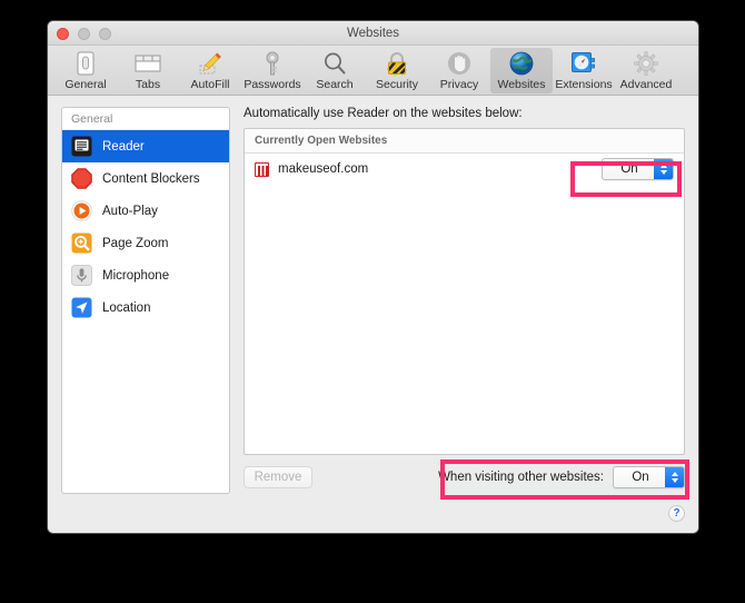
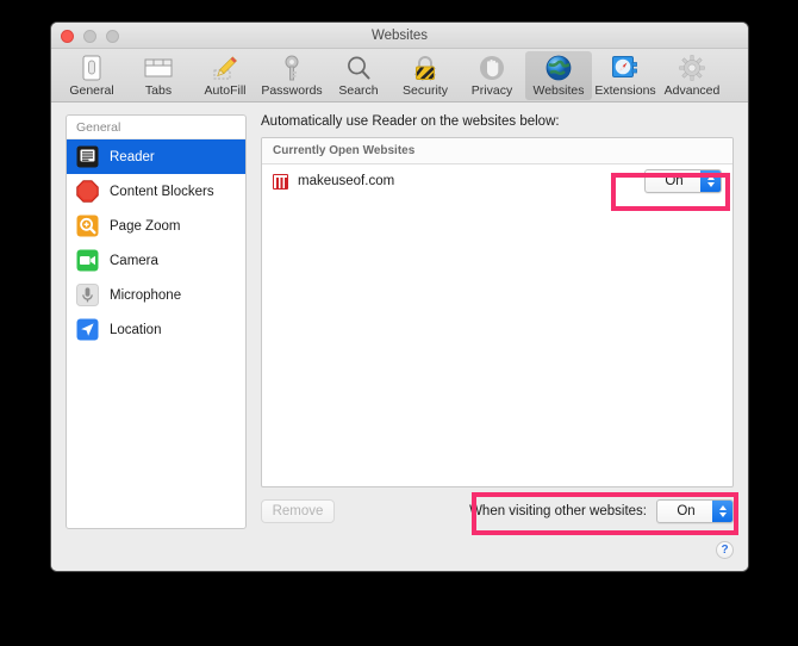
  Websites
  General
  Tabs
  AutoFill
  Passwords
  Search
  Security
  Privacy
  Websites
  Extensions
  Advanced
  General
  Reader
  Content Blockers
- Auto-Play
  Page Zoom
+ Camera
  Microphone
  Location
  Automatically use Reader on the websites below:
  Currently Open Websites
  makeuseof.com
  On
  Remove
  When visiting other websites:
  On
  ?
